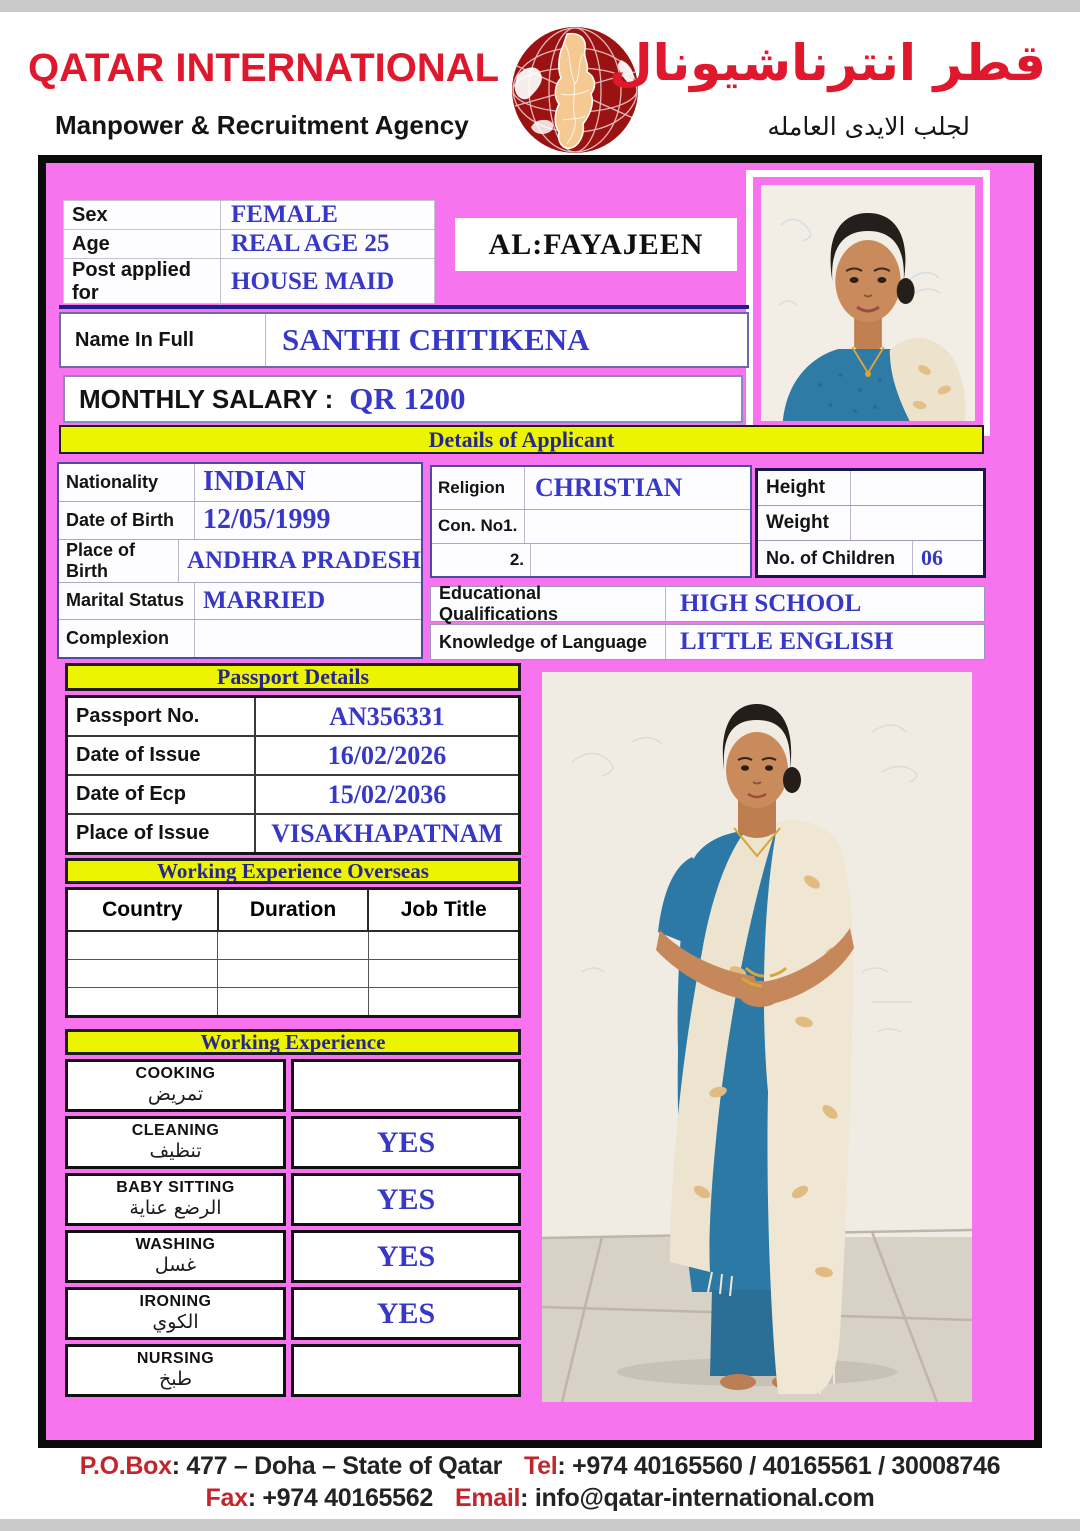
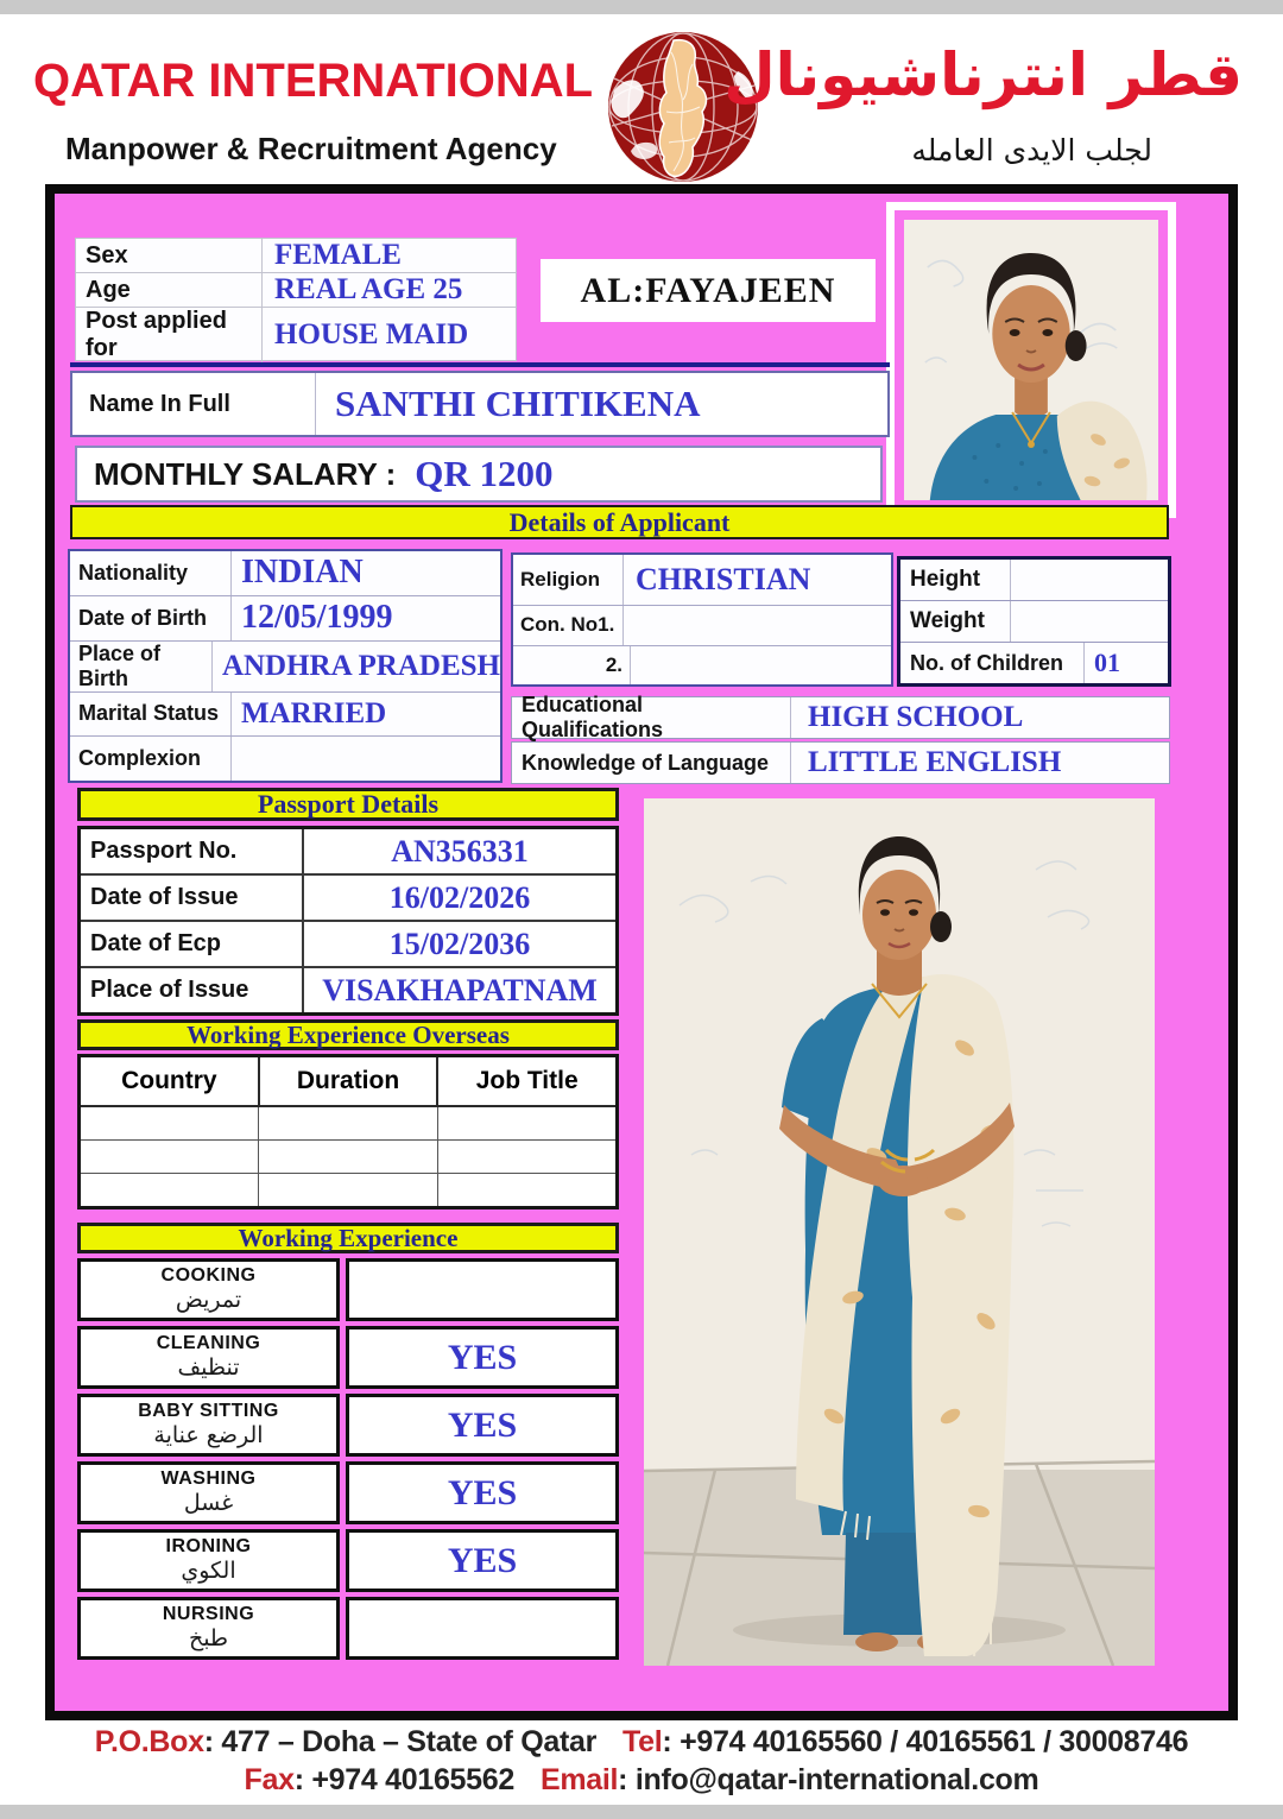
  QATAR INTERNATIONAL
  Manpower & Recruitment Agency
  قطر انترناشيونال
  لجلب الايدى العامله
  Sex
  FEMALE
  Age
  REAL AGE 25
  Post applied for
  HOUSE MAID
  AL:FAYAJEEN
  Name In Full
  SANTHI CHITIKENA
  MONTHLY SALARY :
  QR 1200
  Details of Applicant
  Nationality
  INDIAN
  Date of Birth
  12/05/1999
  Place of Birth
  ANDHRA PRADESH
  Marital Status
  MARRIED
  Complexion
  Religion
  CHRISTIAN
  Con. No1.
  2.
  Height
  Weight
  No. of Children
- 06
+ 01
  Educational Qualifications
  HIGH SCHOOL
  Knowledge of Language
  LITTLE ENGLISH
  Passport Details
  Passport No.
  AN356331
  Date of Issue
  16/02/2026
  Date of Ecp
  15/02/2036
  Place of Issue
  VISAKHAPATNAM
  Working Experience Overseas
  Country
  Duration
  Job Title
  Working Experience
  COOKING
  تمريض
  CLEANING
  تنظيف
  YES
  BABY SITTING
  الرضع عناية
  YES
  WASHING
  غسل
  YES
  IRONING
  الكوي
  YES
  NURSING
  طبخ
  P.O.Box: 477 – Doha – State of Qatar Tel: +974 40165560 / 40165561 / 30008746
  Fax: +974 40165562 Email: info@qatar-international.com
